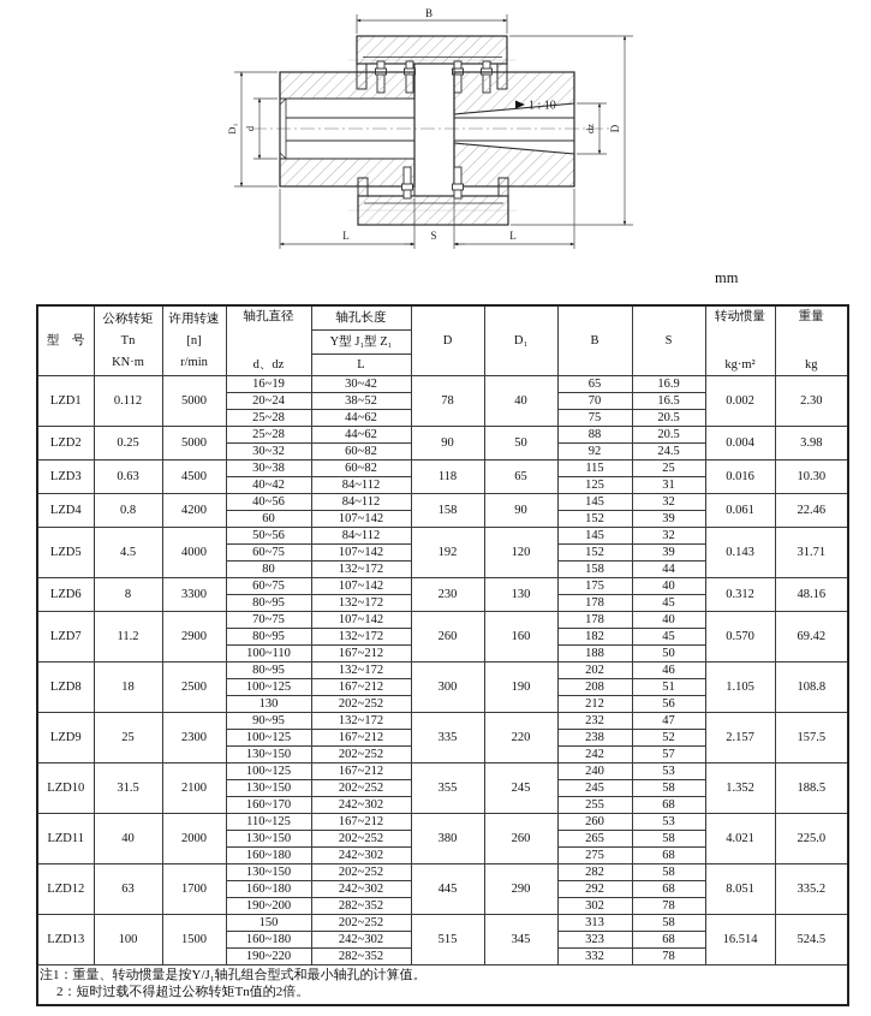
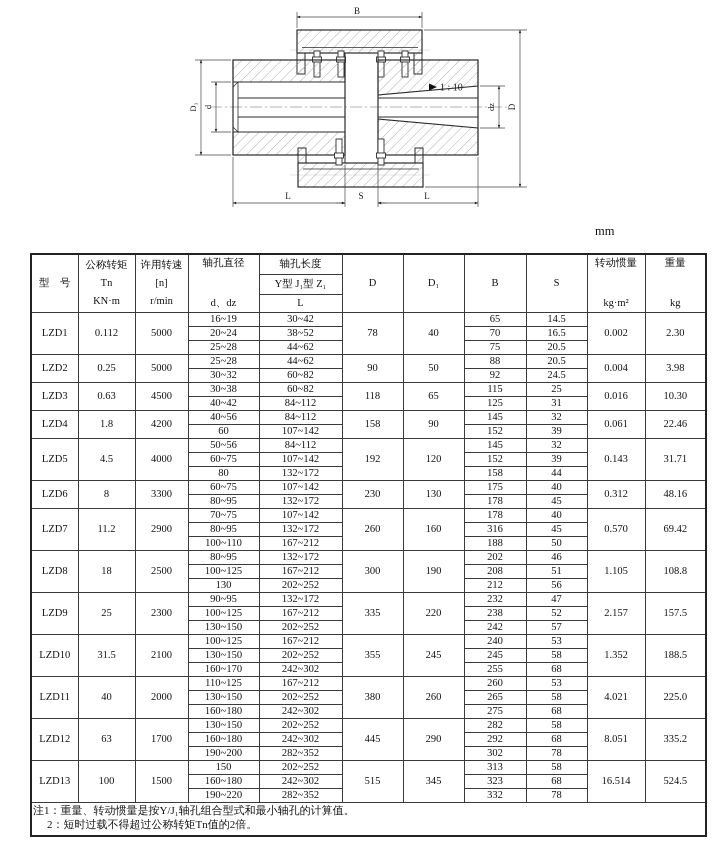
  1 : 10
  B
  L
  S
  L
  mm
  型 号	公称转矩 Tn KN·m	许用转速 [n] r/min	轴孔直径 d、dz	轴孔长度	D	D₁	B	S	转动惯量 kg·m²	重量 kg
  Y型 J₁型 Z₁
  L
- LZD1	0.112	5000	16~19	30~42	78	40	65	16.9	0.002	2.30
+ LZD1	0.112	5000	16~19	30~42	78	40	65	14.5	0.002	2.30
  20~24	38~52	70	16.5
  25~28	44~62	75	20.5
  LZD2	0.25	5000	25~28	44~62	90	50	88	20.5	0.004	3.98
  30~32	60~82	92	24.5
  LZD3	0.63	4500	30~38	60~82	118	65	115	25	0.016	10.30
  40~42	84~112	125	31
- LZD4	0.8	4200	40~56	84~112	158	90	145	32	0.061	22.46
+ LZD4	1.8	4200	40~56	84~112	158	90	145	32	0.061	22.46
  60	107~142	152	39
  LZD5	4.5	4000	50~56	84~112	192	120	145	32	0.143	31.71
  60~75	107~142	152	39
  80	132~172	158	44
  LZD6	8	3300	60~75	107~142	230	130	175	40	0.312	48.16
  80~95	132~172	178	45
  LZD7	11.2	2900	70~75	107~142	260	160	178	40	0.570	69.42
- 80~95	132~172	182	45
+ 80~95	132~172	316	45
  100~110	167~212	188	50
  LZD8	18	2500	80~95	132~172	300	190	202	46	1.105	108.8
  100~125	167~212	208	51
  130	202~252	212	56
  LZD9	25	2300	90~95	132~172	335	220	232	47	2.157	157.5
  100~125	167~212	238	52
  130~150	202~252	242	57
  LZD10	31.5	2100	100~125	167~212	355	245	240	53	1.352	188.5
  130~150	202~252	245	58
  160~170	242~302	255	68
  LZD11	40	2000	110~125	167~212	380	260	260	53	4.021	225.0
  130~150	202~252	265	58
  160~180	242~302	275	68
  LZD12	63	1700	130~150	202~252	445	290	282	58	8.051	335.2
  160~180	242~302	292	68
  190~200	282~352	302	78
  LZD13	100	1500	150	202~252	515	345	313	58	16.514	524.5
  160~180	242~302	323	68
  190~220	282~352	332	78
  注1：重量、转动惯量是按Y/J₁轴孔组合型式和最小轴孔的计算值。 2：短时过载不得超过公称转矩Tn值的2倍。
